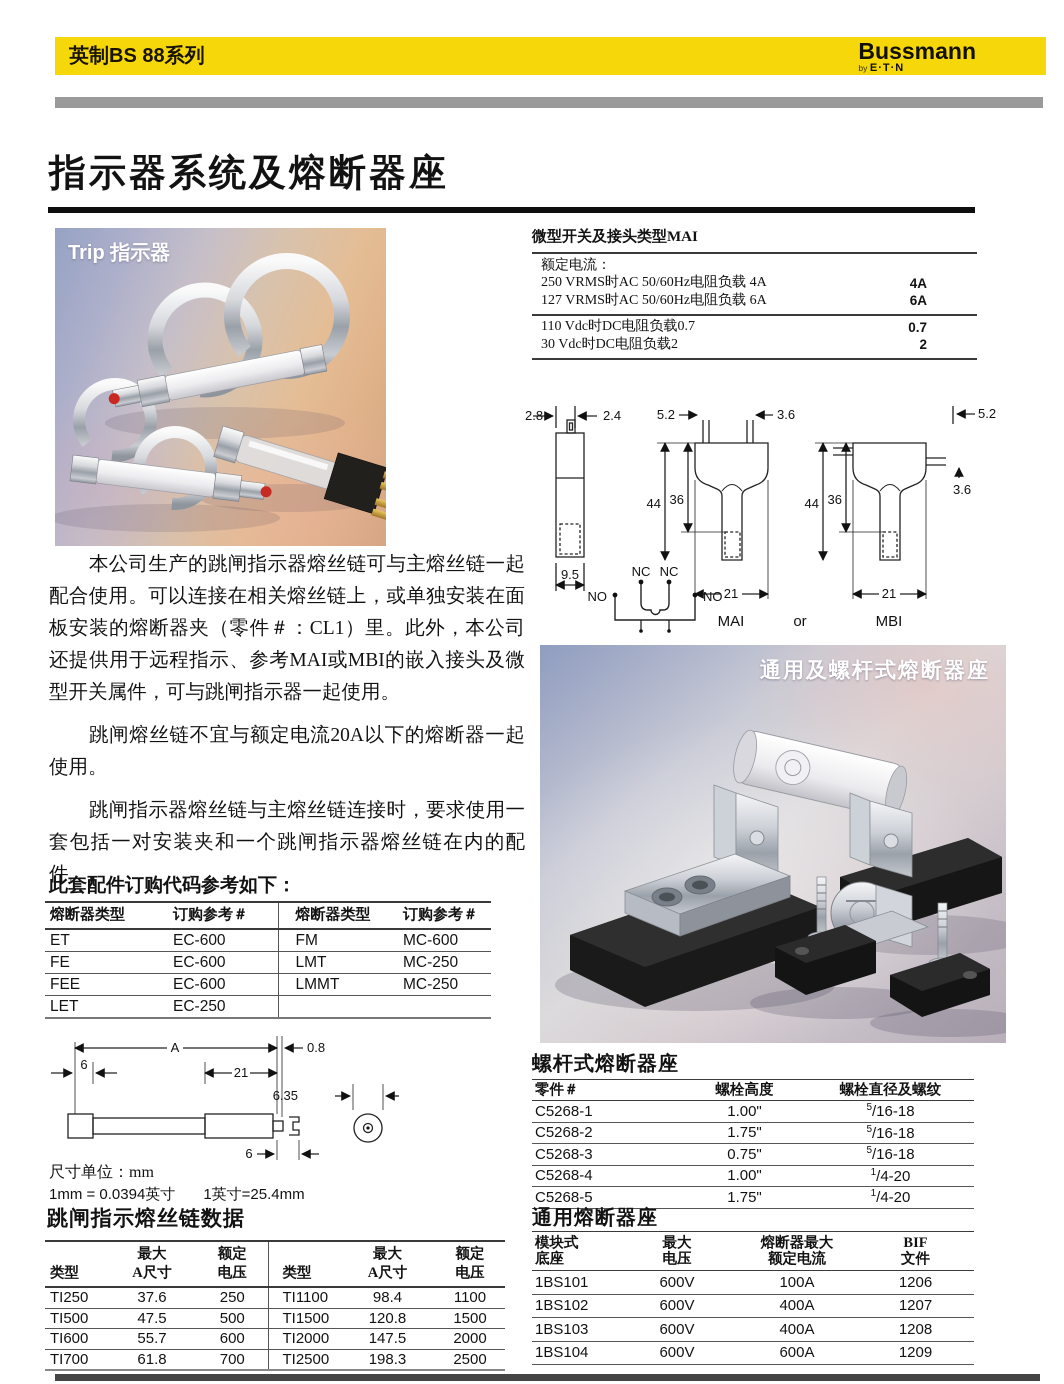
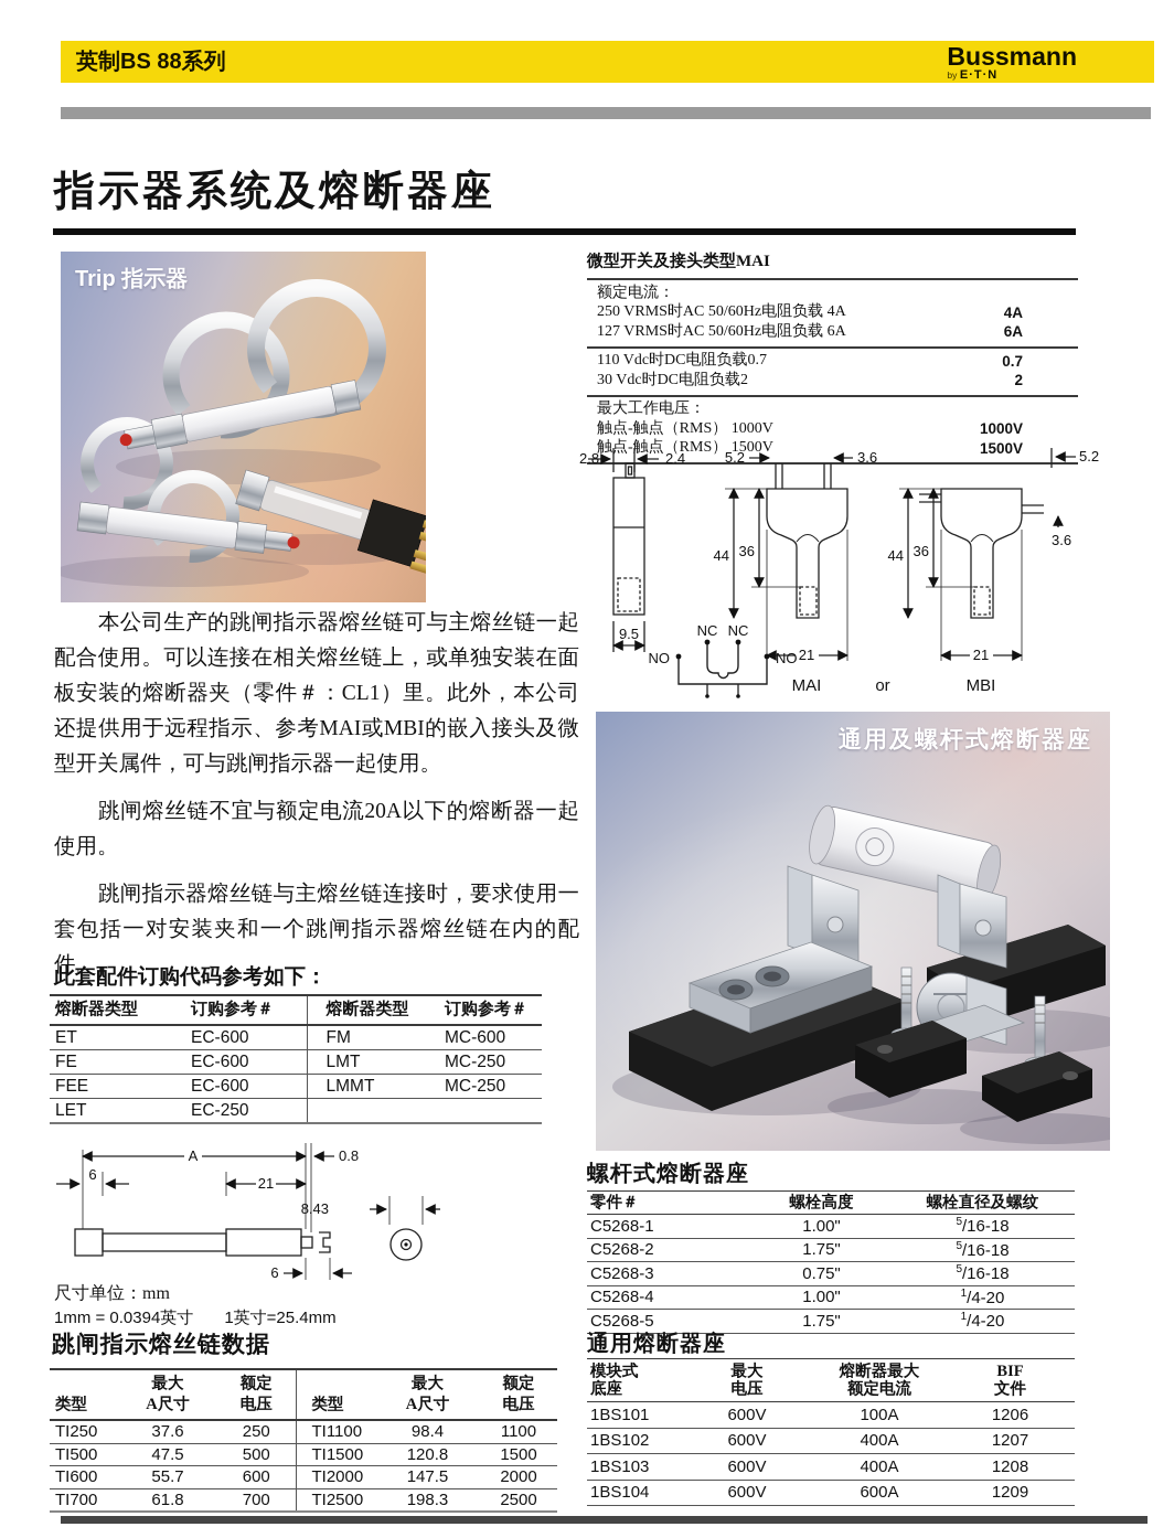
  英制BS 88系列
  Bussmann
  by E·T·N
  指示器系统及熔断器座
  Trip 指示器
  微型开关及接头类型MAI
  额定电流：
  250 VRMS时AC 50/60Hz电阻负载 4A
  4A
  127 VRMS时AC 50/60Hz电阻负载 6A
  6A
  110 Vdc时DC电阻负载0.7
  0.7
  30 Vdc时DC电阻负载2
  2
+ 最大工作电压：
+ 触点-触点（RMS） 1000V
+ 1000V
+ 触点-触点（RMS） 1500V
+ 1500V
  2.8
  2.4
  9.5
  NO
  NC
  NC
  NO
  5.2
  3.6
  44
  36
  21
  5.2
  3.6
  44
  36
  21
  MAI
  or
  MBI
  本公司生产的跳闸指示器熔丝链可与主熔丝链一起配合使用。可以连接在相关熔丝链上，或单独安装在面板安装的熔断器夹（零件＃：CL1）里。此外，本公司还提供用于远程指示、参考MAI或MBI的嵌入接头及微型开关属件，可与跳闸指示器一起使用。
  跳闸熔丝链不宜与额定电流20A以下的熔断器一起使用。
  跳闸指示器熔丝链与主熔丝链连接时，要求使用一套包括一对安装夹和一个跳闸指示器熔丝链在内的配件。
  此套配件订购代码参考如下：
  熔断器类型	订购参考＃	熔断器类型	订购参考＃
  ET	EC-600	FM	MC-600
  FE	EC-600	LMT	MC-250
  FEE	EC-600	LMMT	MC-250
  LET	EC-250
  A
  0.8
  6
  21
- 6.35
+ 8.43
  6
  尺寸单位：mm
  1mm = 0.0394英寸 1英寸=25.4mm
  跳闸指示熔丝链数据
  类型	最大A尺寸	额定电压	类型	最大A尺寸	额定电压
  TI250	37.6	250	TI1100	98.4	1100
  TI500	47.5	500	TI1500	120.8	1500
  TI600	55.7	600	TI2000	147.5	2000
  TI700	61.8	700	TI2500	198.3	2500
  通用及螺杆式熔断器座
  螺杆式熔断器座
  零件＃	螺栓高度	螺栓直径及螺纹
  C5268-1	1.00"	5/16-18
  C5268-2	1.75"	5/16-18
  C5268-3	0.75"	5/16-18
  C5268-4	1.00"	1/4-20
  C5268-5	1.75"	1/4-20
  通用熔断器座
  模块式底座	最大电压	熔断器最大额定电流	BIF文件
  1BS101	600V	100A	1206
  1BS102	600V	400A	1207
  1BS103	600V	400A	1208
  1BS104	600V	600A	1209
